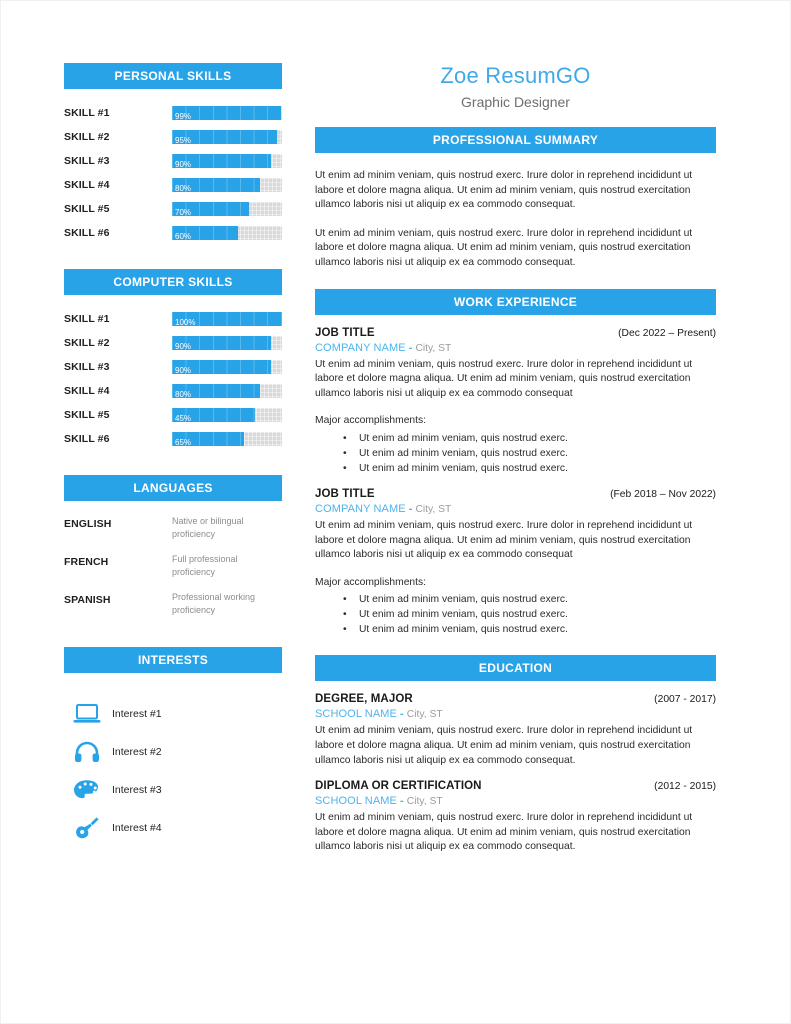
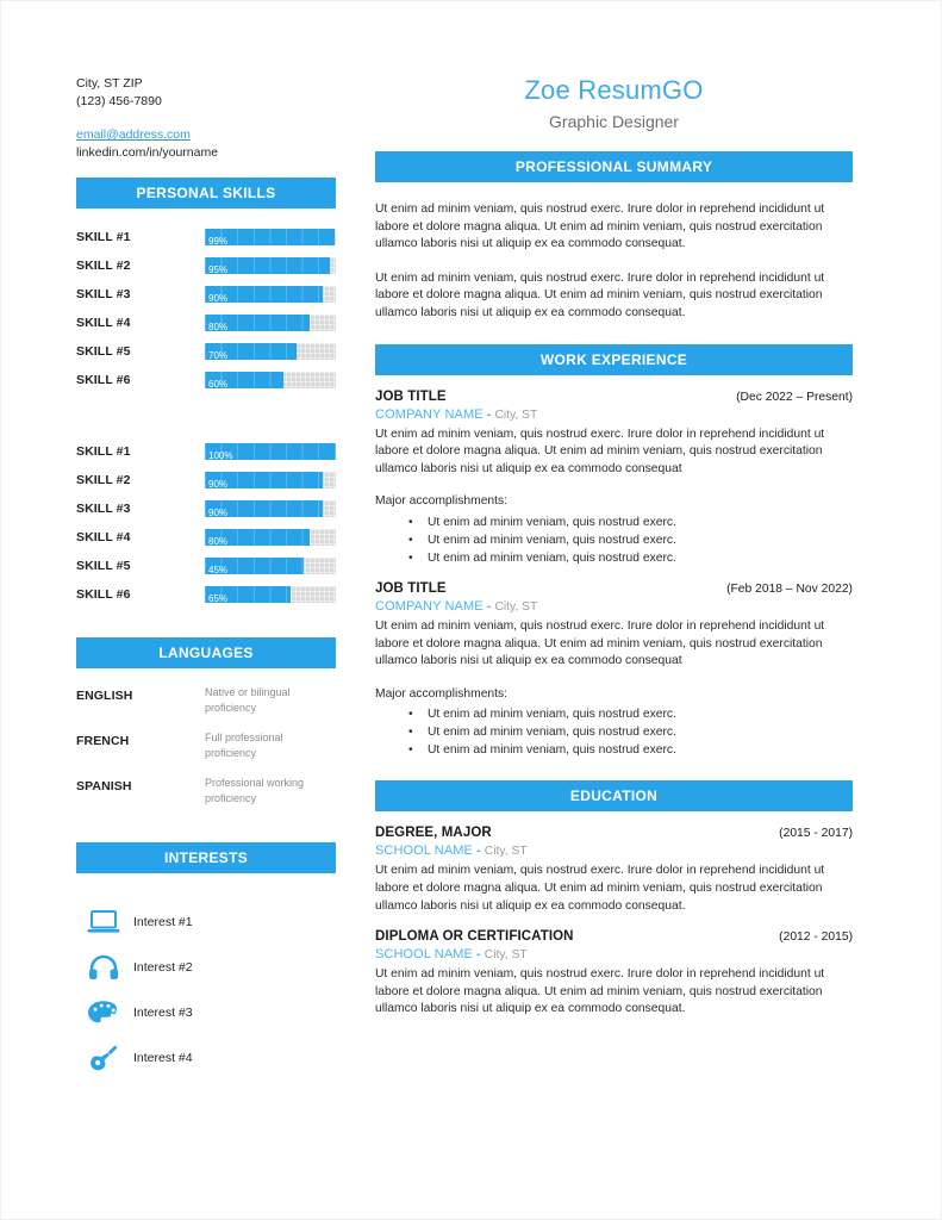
+ City, ST ZIP
+ (123) 456-7890
+ email@address.com
+ linkedin.com/in/yourname
  PERSONAL SKILLS
  SKILL #1
  99%
  SKILL #2
  95%
  SKILL #3
  90%
  SKILL #4
  80%
  SKILL #5
  70%
  SKILL #6
  60%
- COMPUTER SKILLS
  SKILL #1
  100%
  SKILL #2
  90%
  SKILL #3
  90%
  SKILL #4
  80%
  SKILL #5
  45%
  SKILL #6
  65%
  LANGUAGES
  ENGLISH
  Native or bilingual proficiency
  FRENCH
  Full professional proficiency
  SPANISH
  Professional working proficiency
  INTERESTS
  Interest #1
  Interest #2
  Interest #3
  Interest #4
  Zoe ResumGO
  Graphic Designer
  PROFESSIONAL SUMMARY
  Ut enim ad minim veniam, quis nostrud exerc. Irure dolor in reprehend incididunt ut labore et dolore magna aliqua. Ut enim ad minim veniam, quis nostrud exercitation ullamco laboris nisi ut aliquip ex ea commodo consequat.
  Ut enim ad minim veniam, quis nostrud exerc. Irure dolor in reprehend incididunt ut labore et dolore magna aliqua. Ut enim ad minim veniam, quis nostrud exercitation ullamco laboris nisi ut aliquip ex ea commodo consequat.
  WORK EXPERIENCE
  JOB TITLE
  (Dec 2022 – Present)
  COMPANY NAME - City, ST
  Ut enim ad minim veniam, quis nostrud exerc. Irure dolor in reprehend incididunt ut labore et dolore magna aliqua. Ut enim ad minim veniam, quis nostrud exercitation ullamco laboris nisi ut aliquip ex ea commodo consequat
  Major accomplishments:
  Ut enim ad minim veniam, quis nostrud exerc.
  Ut enim ad minim veniam, quis nostrud exerc.
  Ut enim ad minim veniam, quis nostrud exerc.
  JOB TITLE
  (Feb 2018 – Nov 2022)
  COMPANY NAME - City, ST
  Ut enim ad minim veniam, quis nostrud exerc. Irure dolor in reprehend incididunt ut labore et dolore magna aliqua. Ut enim ad minim veniam, quis nostrud exercitation ullamco laboris nisi ut aliquip ex ea commodo consequat
  Major accomplishments:
  Ut enim ad minim veniam, quis nostrud exerc.
  Ut enim ad minim veniam, quis nostrud exerc.
  Ut enim ad minim veniam, quis nostrud exerc.
  EDUCATION
  DEGREE, MAJOR
- (2007 - 2017)
+ (2015 - 2017)
  SCHOOL NAME - City, ST
  Ut enim ad minim veniam, quis nostrud exerc. Irure dolor in reprehend incididunt ut labore et dolore magna aliqua. Ut enim ad minim veniam, quis nostrud exercitation ullamco laboris nisi ut aliquip ex ea commodo consequat.
  DIPLOMA OR CERTIFICATION
  (2012 - 2015)
  SCHOOL NAME - City, ST
  Ut enim ad minim veniam, quis nostrud exerc. Irure dolor in reprehend incididunt ut labore et dolore magna aliqua. Ut enim ad minim veniam, quis nostrud exercitation ullamco laboris nisi ut aliquip ex ea commodo consequat.
